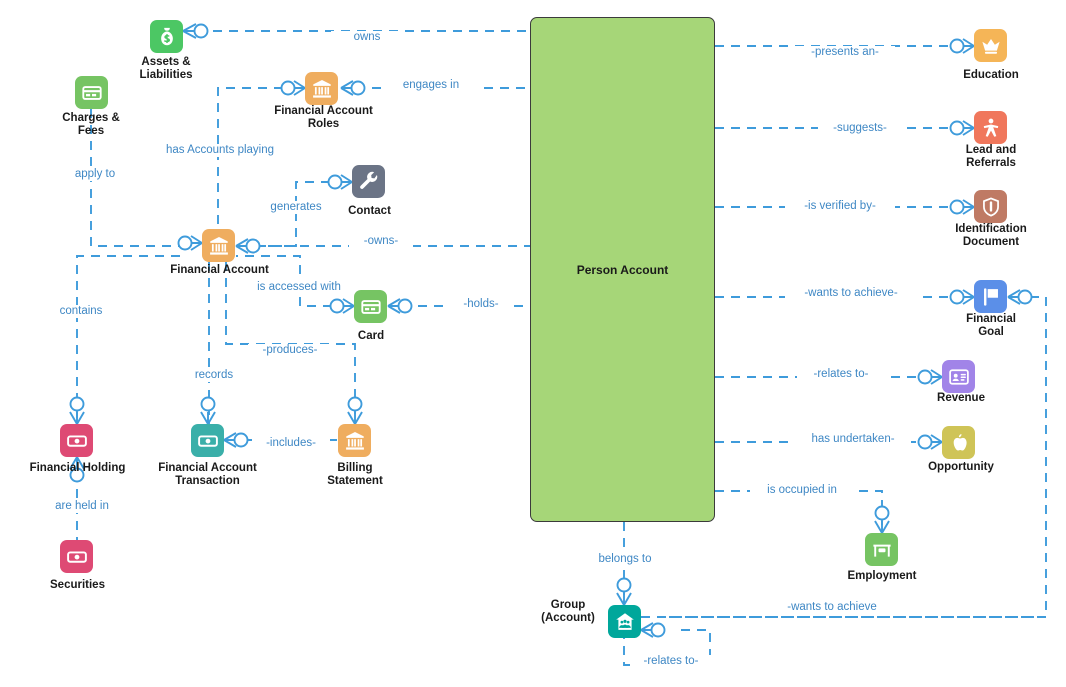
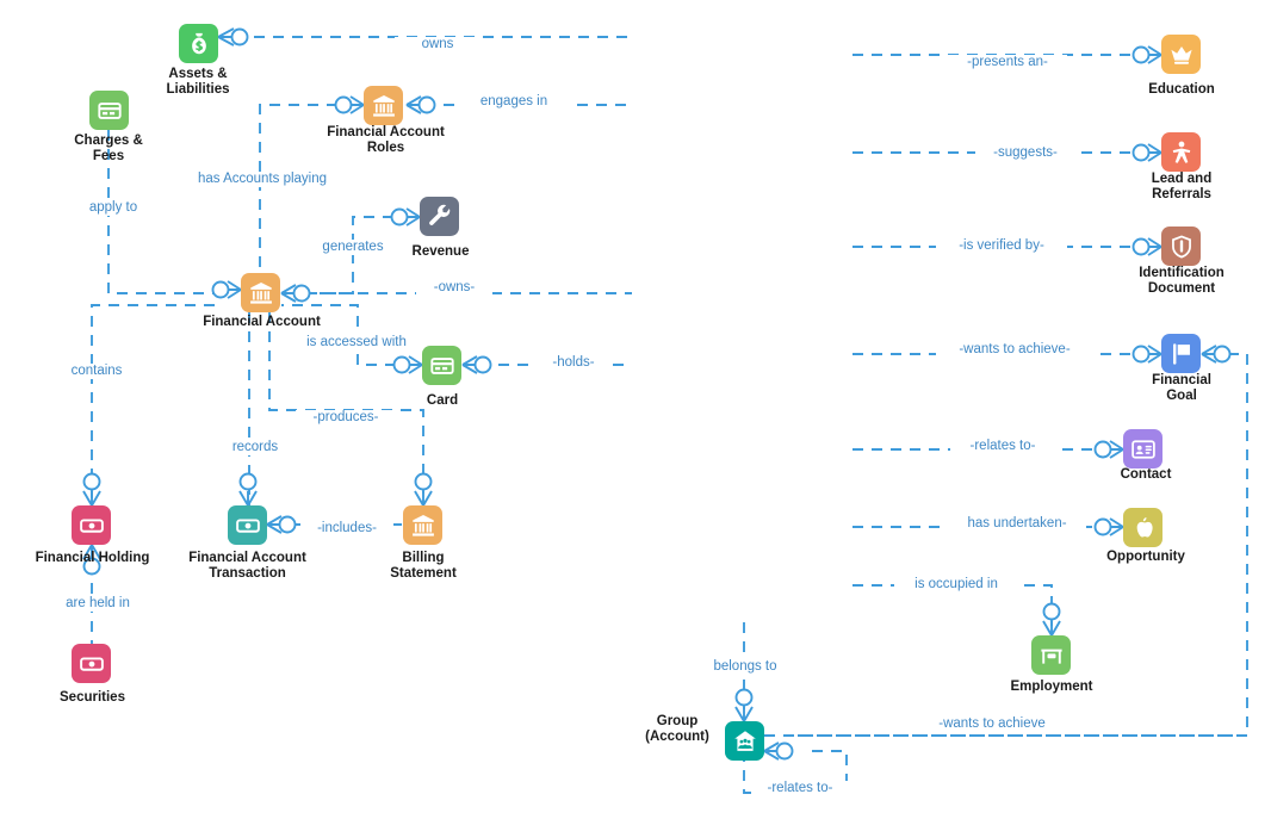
- Person Account
  owns
  engages in
  has Accounts playing
  apply to
  generates
  -owns-
  is accessed with
  -holds-
  contains
  -produces-
  records
  -includes-
  are held in
  -presents an-
  -suggests-
  -is verified by-
  -wants to achieve-
  -relates to-
  has undertaken-
  is occupied in
  belongs to
  -wants to achieve
  -relates to-
  Assets &
  Liabilities
  Charges &
  Fees
  Financial Account
  Roles
- Contact
+ Revenue
  Financial Account
  Card
  Financial Holding
  Financial Account
  Transaction
  Billing
  Statement
  Securities
  Education
  Lead and
  Referrals
  Identification
  Document
  Financial
  Goal
- Revenue
+ Contact
  Opportunity
  Employment
  Group
  (Account)
